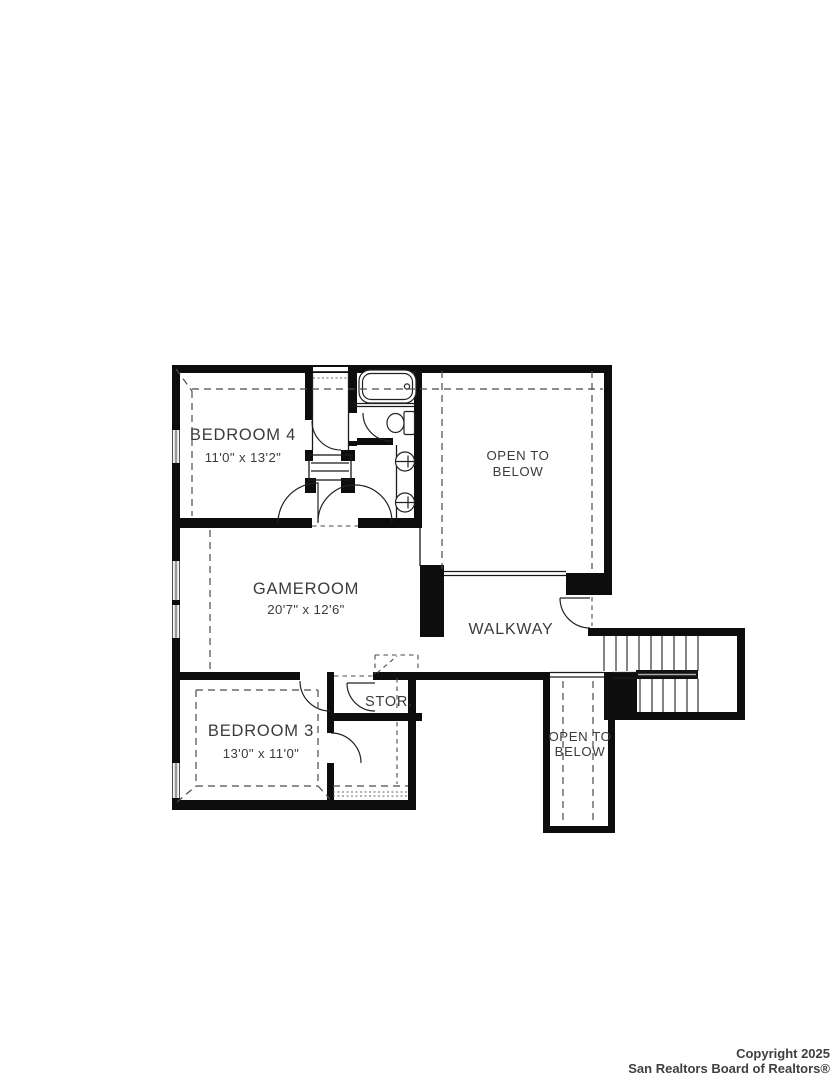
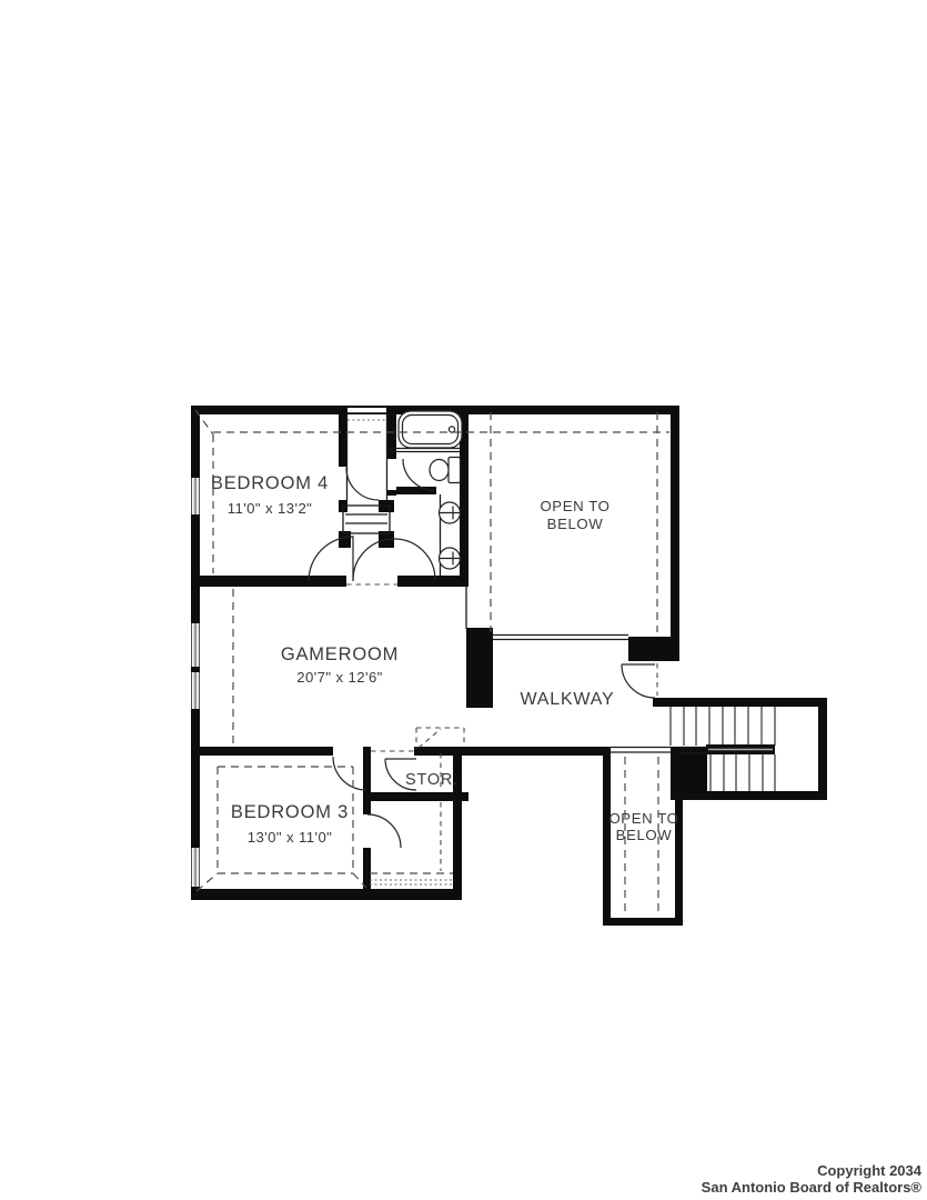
  BEDROOM 4
  11'0" x 13'2"
  OPEN TO
  BELOW
  GAMEROOM
  20'7" x 12'6"
  WALKWAY
  STOR.
  BEDROOM 3
  13'0" x 11'0"
  OPEN TO
  BELOW
- Copyright 2025
+ Copyright 2034
- San Realtors Board of Realtors®
+ San Antonio Board of Realtors®
